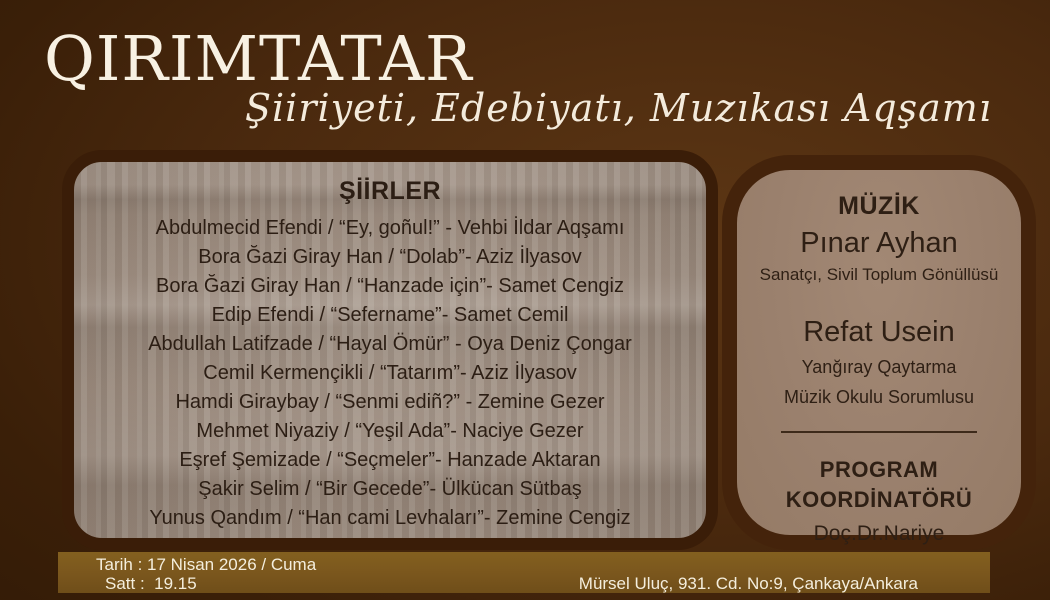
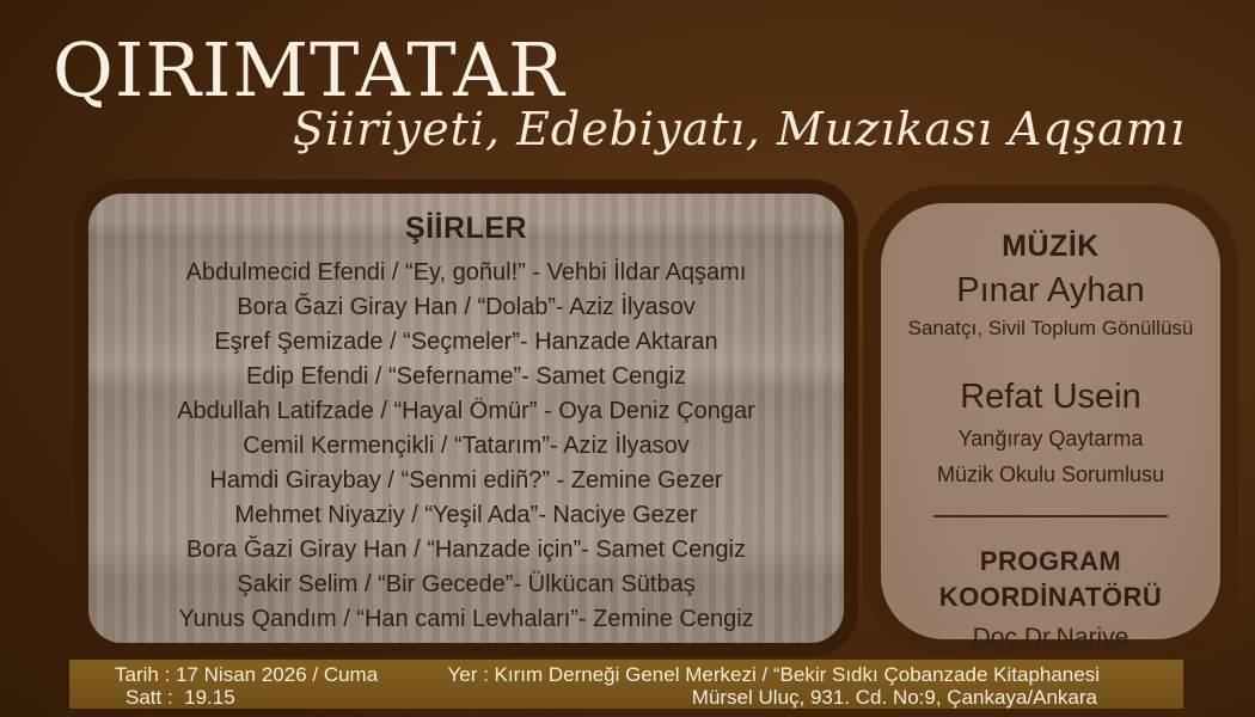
  QIRIMTATAR
  Şiiriyeti, Edebiyatı, Muzıkası Aqşamı
  ŞİİRLER
  Abdulmecid Efendi / “Ey, goñul!” - Vehbi İldar Aqşamı
  Bora Ğazi Giray Han / “Dolab”- Aziz İlyasov
- Bora Ğazi Giray Han / “Hanzade için”- Samet Cengiz
+ Eşref Şemizade / “Seçmeler”- Hanzade Aktaran
- Edip Efendi / “Sefername”- Samet Cemil
+ Edip Efendi / “Sefername”- Samet Cengiz
  Abdullah Latifzade / “Hayal Ömür” - Oya Deniz Çongar
  Cemil Kermençikli / “Tatarım”- Aziz İlyasov
  Hamdi Giraybay / “Senmi ediñ?” - Zemine Gezer
  Mehmet Niyaziy / “Yeşil Ada”- Naciye Gezer
- Eşref Şemizade / “Seçmeler”- Hanzade Aktaran
+ Bora Ğazi Giray Han / “Hanzade için”- Samet Cengiz
  Şakir Selim / “Bir Gecede”- Ülkücan Sütbaş
  Yunus Qandım / “Han cami Levhaları”- Zemine Cengiz
  MÜZİK
  Pınar Ayhan
  Sanatçı, Sivil Toplum Gönüllüsü
  Refat Usein
  Yanğıray Qaytarma
  Müzik Okulu Sorumlusu
  PROGRAM
  KOORDİNATÖRÜ
  Doç.Dr.Nariye
  Tarih : 17 Nisan 2026 / Cuma
  Satt : 19.15
+ Yer : Kırım Derneği Genel Merkezi / “Bekir Sıdkı Çobanzade Kitaphanesi
  Mürsel Uluç, 931. Cd. No:9, Çankaya/Ankara
